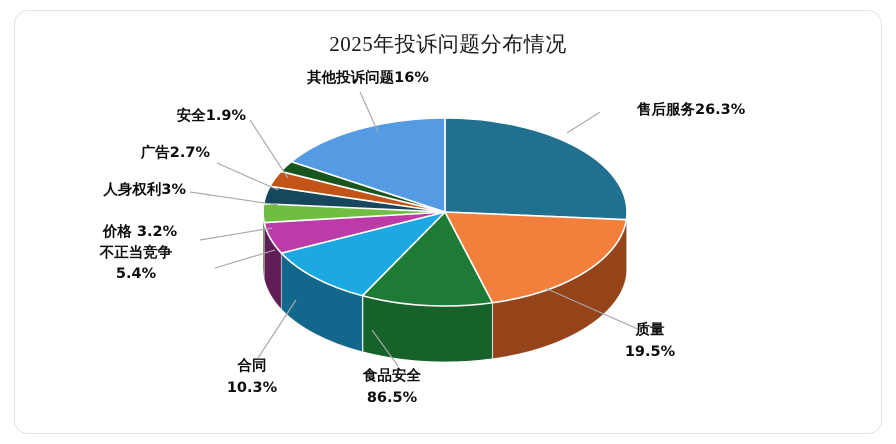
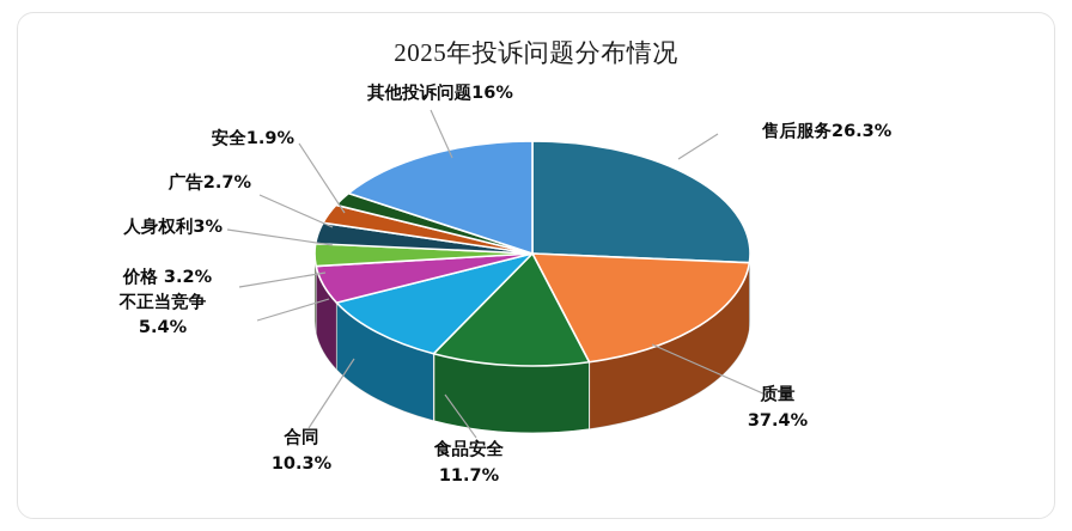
  2025年投诉问题分布情况
  售后服务26.3%
  质量
- 19.5%
+ 37.4%
  食品安全
- 86.5%
+ 11.7%
  合同
  10.3%
  价格 3.2%
  不正当竞争
  5.4%
  人身权利3%
  广告2.7%
  安全1.9%
  其他投诉问题16%
